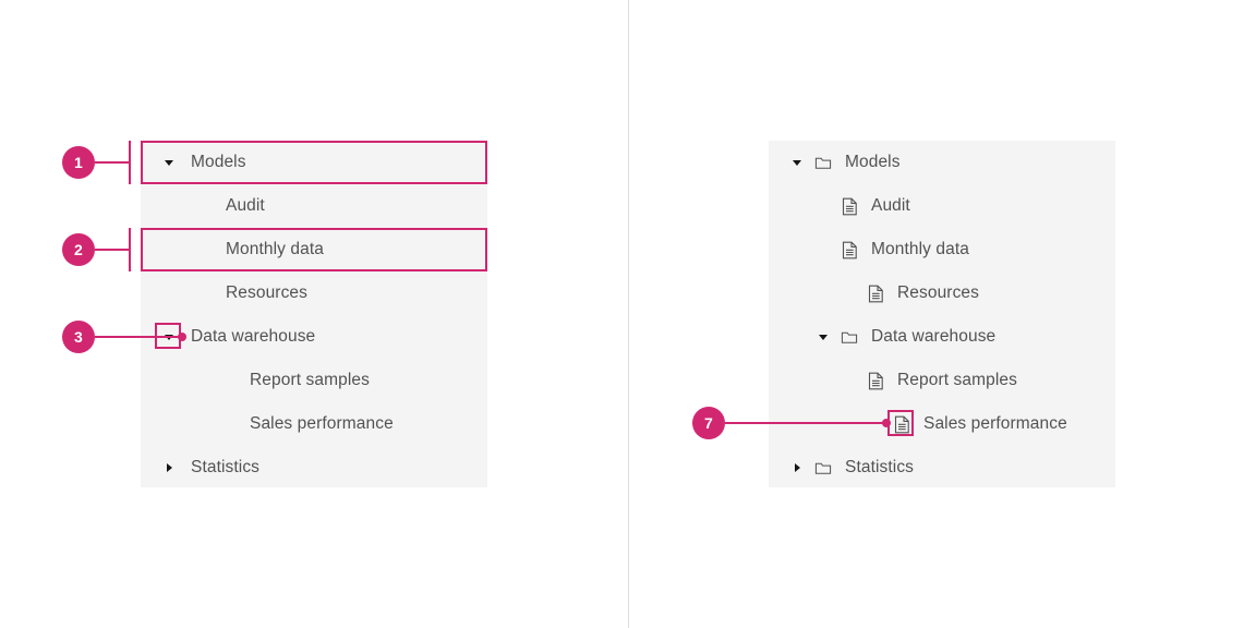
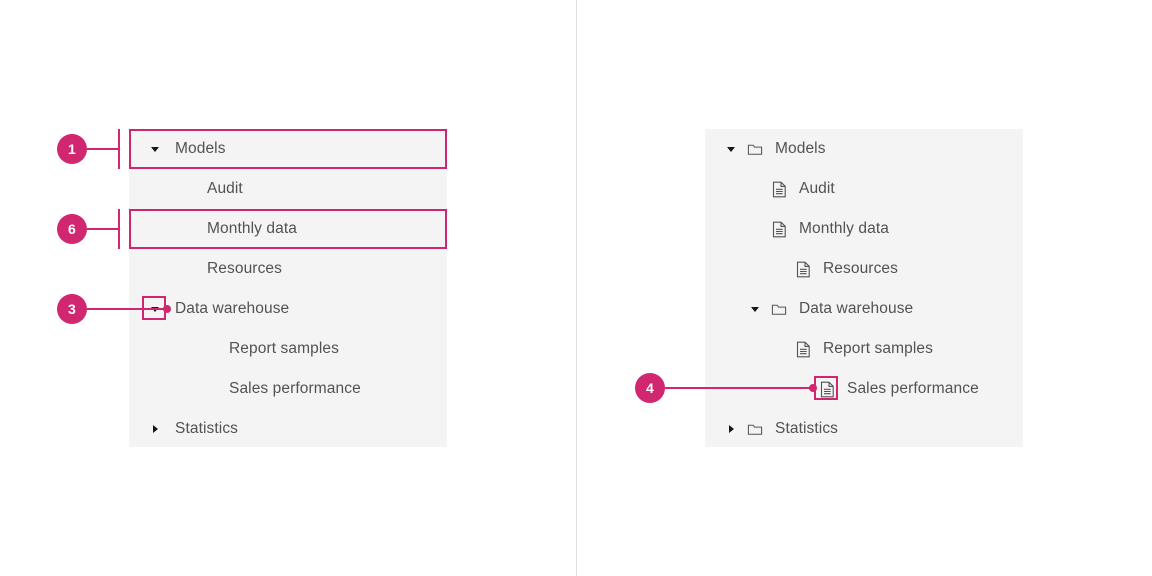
  Models
  Audit
  Monthly data
  Resources
  Data warehouse
  Report samples
  Sales performance
  Statistics
  Models
  Audit
  Monthly data
  Resources
  Data warehouse
  Report samples
  Sales performance
  Statistics
  1
- 2
+ 6
  3
- 7
+ 4
